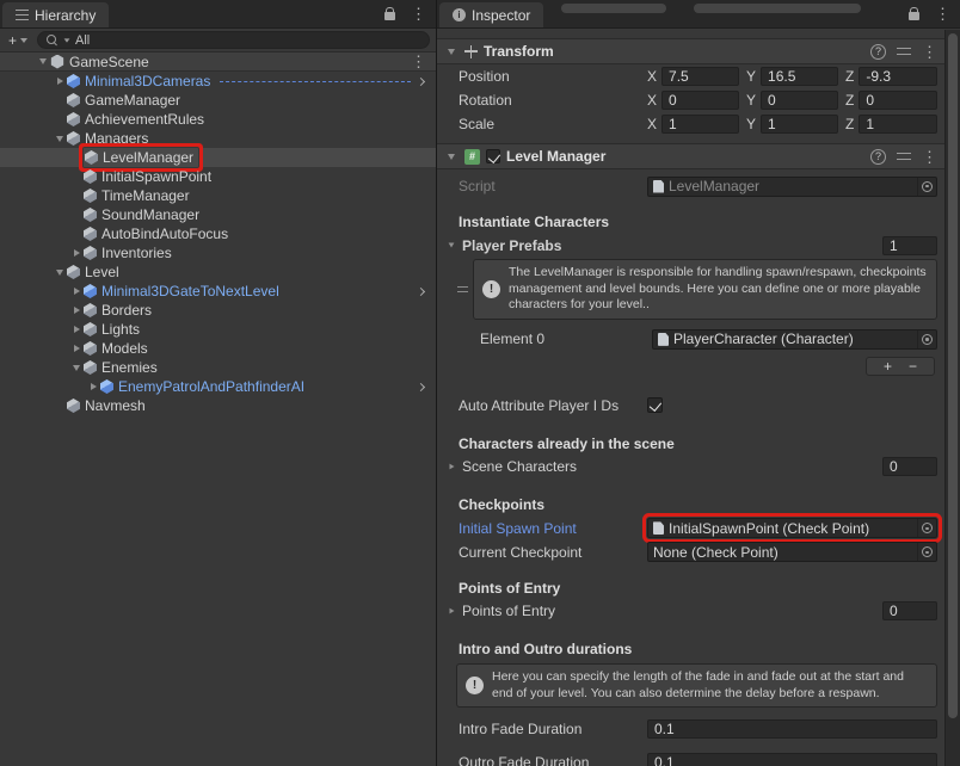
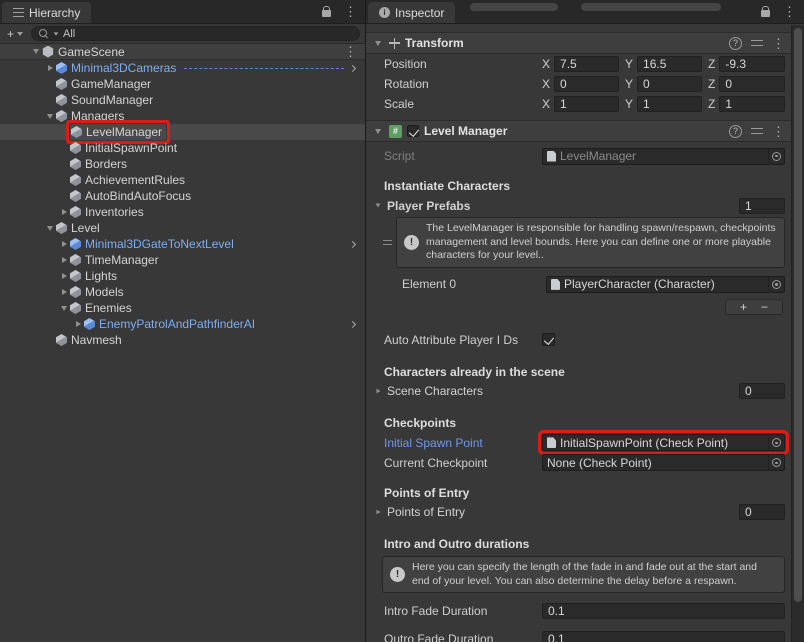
  Hierarchy
  ⋮
  +
  All
  GameScene
  ⋮
  Minimal3DCameras
  GameManager
- AchievementRules
+ SoundManager
  Managers
  LevelManager
  InitialSpawnPoint
- TimeManager
+ Borders
- SoundManager
+ AchievementRules
  AutoBindAutoFocus
  Inventories
  Level
  Minimal3DGateToNextLevel
- Borders
+ TimeManager
  Lights
  Models
  Enemies
  EnemyPatrolAndPathfinderAI
  Navmesh
  i
  Inspector
  ⋮
  Transform
  ?
  ⋮
  Position
  X
  7.5
  Y
  16.5
  Z
  -9.3
  Rotation
  X
  0
  Y
  0
  Z
  0
  Scale
  X
  1
  Y
  1
  Z
  1
  #
  Level Manager
  ?
  ⋮
  Script
  LevelManager
  Instantiate Characters
  Player Prefabs
  1
  !
  The LevelManager is responsible for handling spawn/respawn, checkpoints management and level bounds. Here you can define one or more playable characters for your level..
  Element 0
  PlayerCharacter (Character)
  +
  −
  Auto Attribute Player I Ds
  Characters already in the scene
  Scene Characters
  0
  Checkpoints
  Initial Spawn Point
  InitialSpawnPoint (Check Point)
  Current Checkpoint
  None (Check Point)
  Points of Entry
  Points of Entry
  0
  Intro and Outro durations
  !
  Here you can specify the length of the fade in and fade out at the start and end of your level. You can also determine the delay before a respawn.
  Intro Fade Duration
  0.1
  Outro Fade Duration
  0.1
